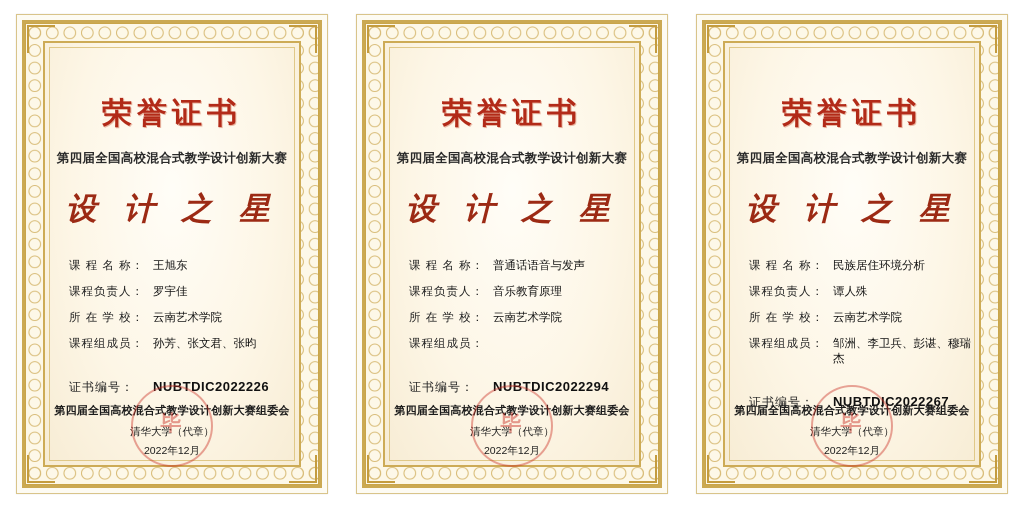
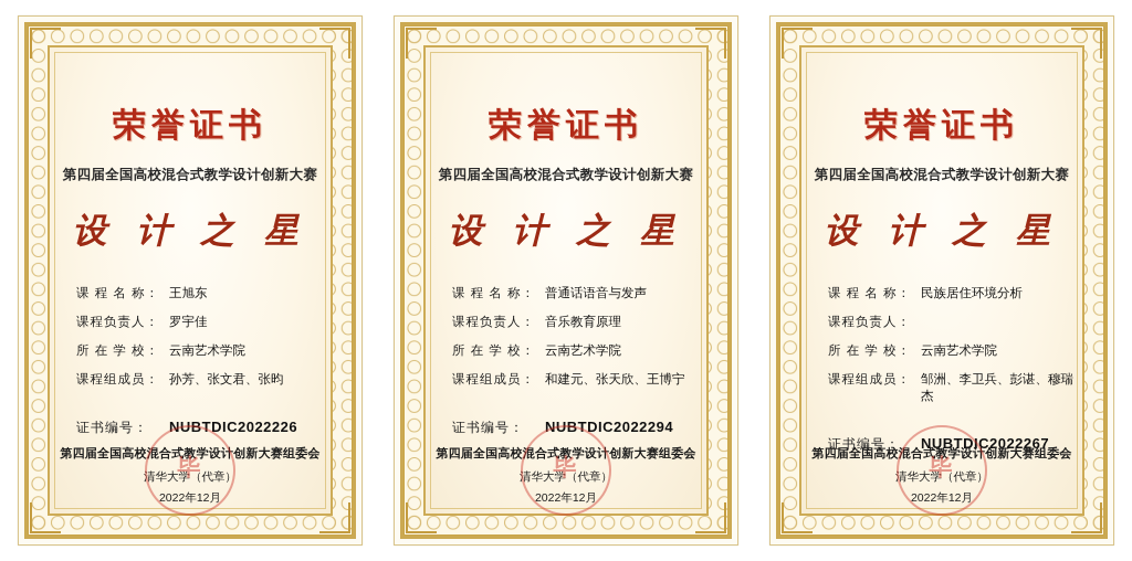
  荣誉证书
  第四届全国高校混合式教学设计创新大赛
  设 计 之 星
  课 程 名 称：
  王旭东
  课程负责人：
  罗宇佳
  所 在 学 校：
  云南艺术学院
  课程组成员：
  孙芳、张文君、张昀
  证书编号：
  NUBTDIC2022226
  第四届全国高校混合式教学设计创新大赛组委会
  清华大学（代章）
  2022年12月
  毕
  荣誉证书
  第四届全国高校混合式教学设计创新大赛
  设 计 之 星
  课 程 名 称：
  普通话语音与发声
  课程负责人：
  音乐教育原理
  所 在 学 校：
  云南艺术学院
  课程组成员：
+ 和建元、张天欣、王博宁
  证书编号：
  NUBTDIC2022294
  第四届全国高校混合式教学设计创新大赛组委会
  清华大学（代章）
  2022年12月
  毕
  荣誉证书
  第四届全国高校混合式教学设计创新大赛
  设 计 之 星
  课 程 名 称：
  民族居住环境分析
  课程负责人：
- 谭人殊
  所 在 学 校：
  云南艺术学院
  课程组成员：
  邹洲、李卫兵、彭谌、穆瑞杰
  证书编号：
  NUBTDIC2022267
  第四届全国高校混合式教学设计创新大赛组委会
  清华大学（代章）
  2022年12月
  毕
